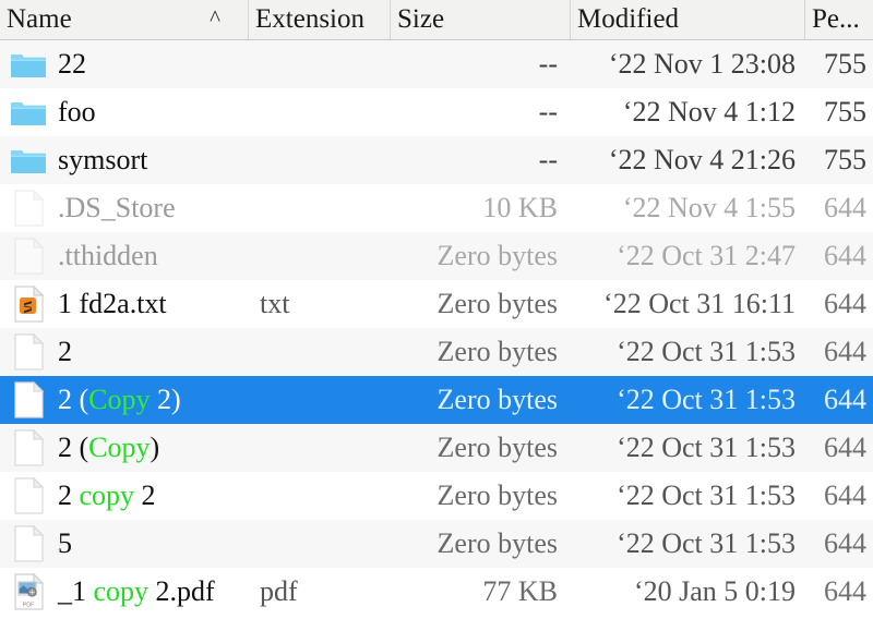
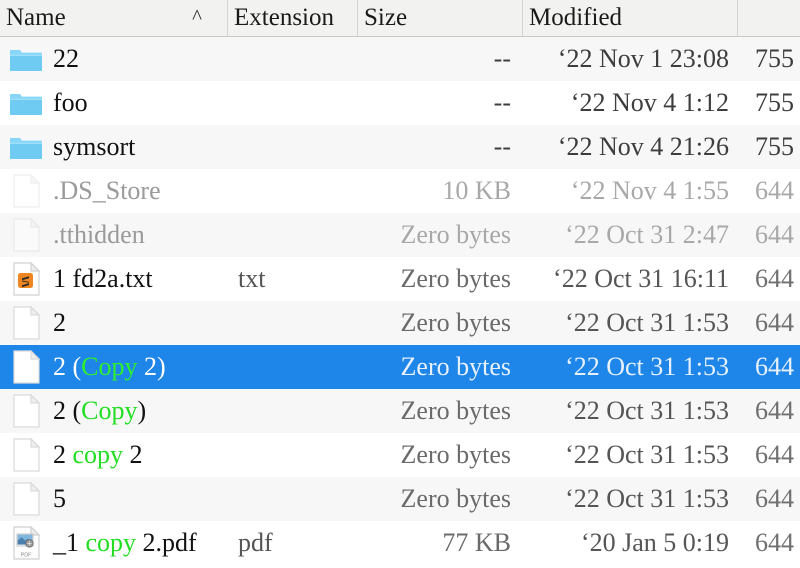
  Name
  ^
  Extension
  Size
  Modified
- Pe...
  22
  --
  ‘22 Nov 1 23:08
  755
  foo
  --
  ‘22 Nov 4 1:12
  755
  symsort
  --
  ‘22 Nov 4 21:26
  755
  .DS_Store
  10 KB
  ‘22 Nov 4 1:55
  644
  .tthidden
  Zero bytes
  ‘22 Oct 31 2:47
  644
  1 fd2a.txt
  txt
  Zero bytes
  ‘22 Oct 31 16:11
  644
  2
  Zero bytes
  ‘22 Oct 31 1:53
  644
  2 (Copy 2)
  Zero bytes
  ‘22 Oct 31 1:53
  644
  2 (Copy)
  Zero bytes
  ‘22 Oct 31 1:53
  644
  2 copy 2
  Zero bytes
  ‘22 Oct 31 1:53
  644
  5
  Zero bytes
  ‘22 Oct 31 1:53
  644
  _1 copy 2.pdf
  pdf
  77 KB
  ‘20 Jan 5 0:19
  644
